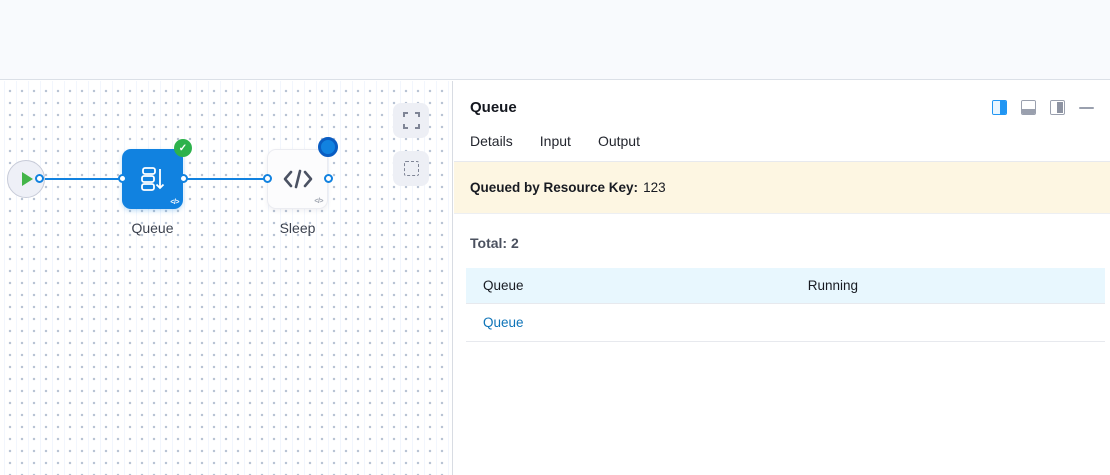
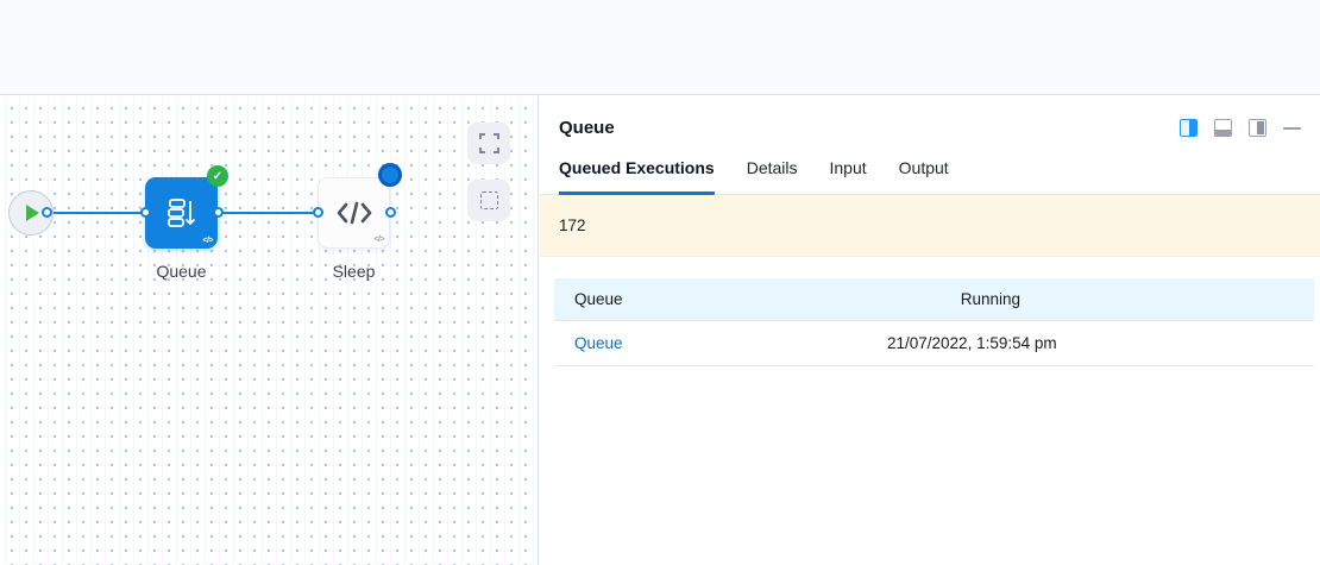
  ✓
  Queue
  Sleep
  Queue
+ Queued Executions
  Details
  Input
  Output
- Queued by Resource Key:
- 123
+ 172
- Total: 2
  Queue
  Running
  Queue
+ 21/07/2022, 1:59:54 pm
